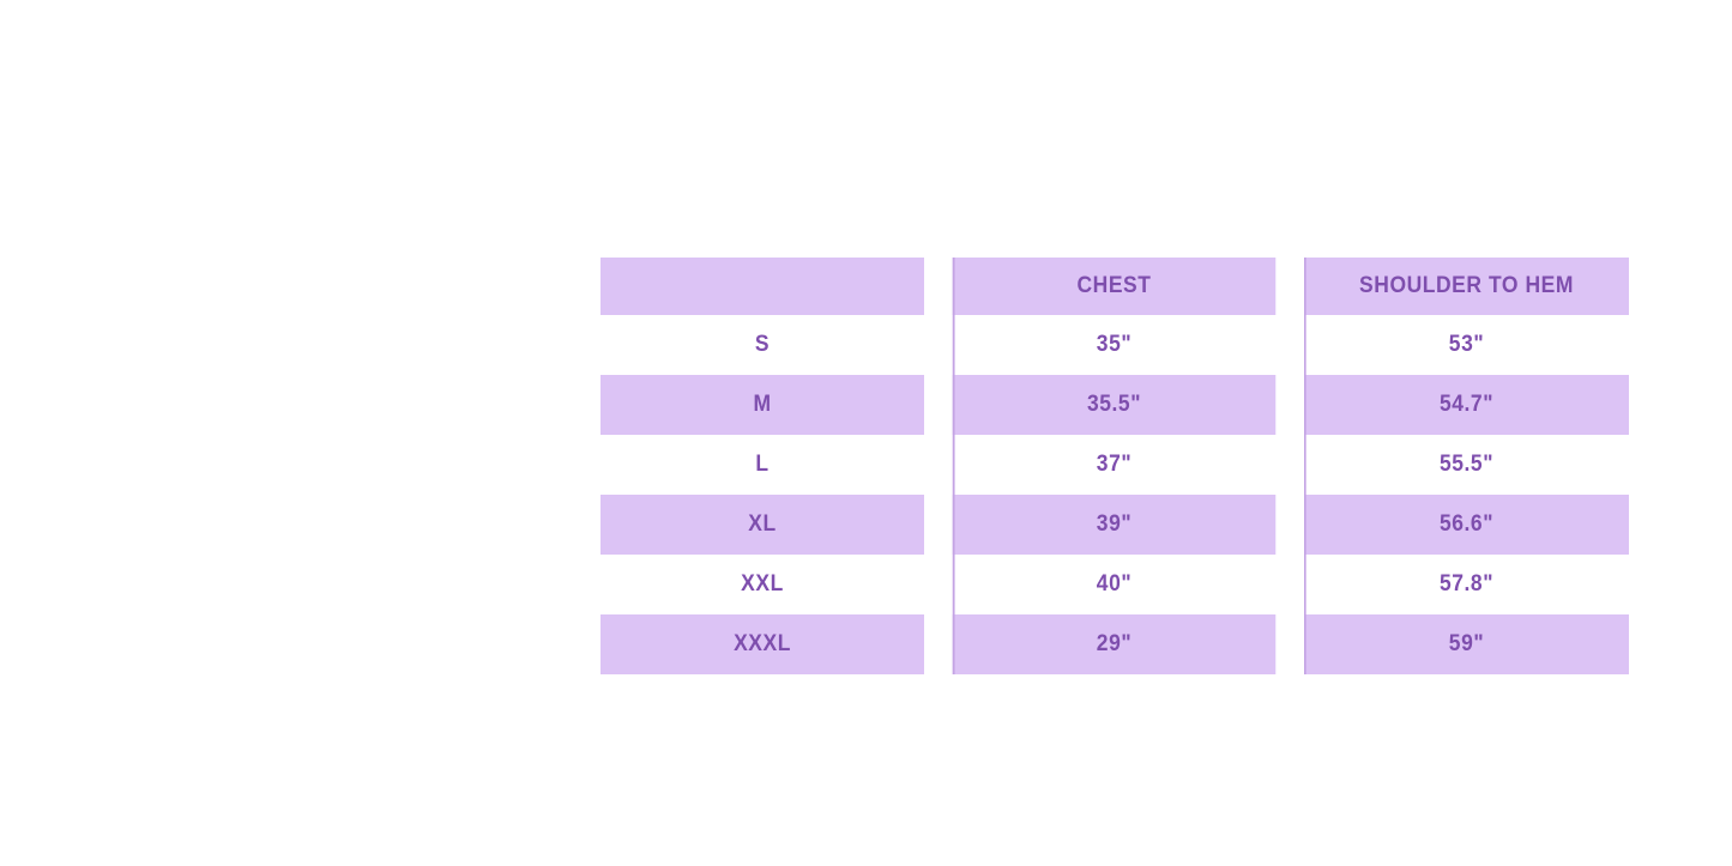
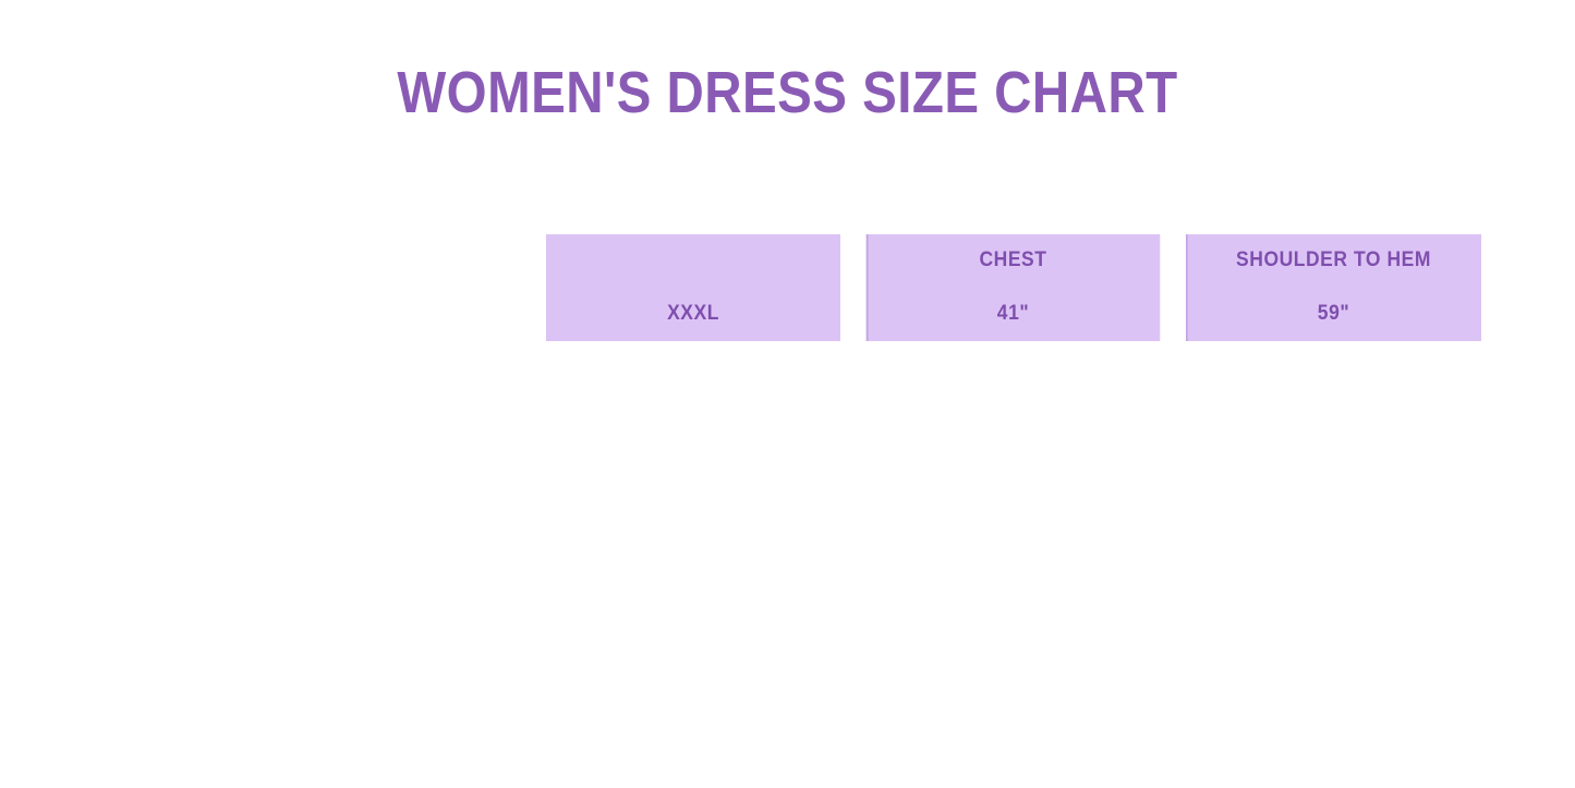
+ WOMEN'S DRESS SIZE CHART
  	CHEST	SHOULDER TO HEM
- S	35"	53"
- M	35.5"	54.7"
- L	37"	55.5"
- XL	39"	56.6"
- XXL	40"	57.8"
- XXXL	29"	59"
+ XXXL	41"	59"
